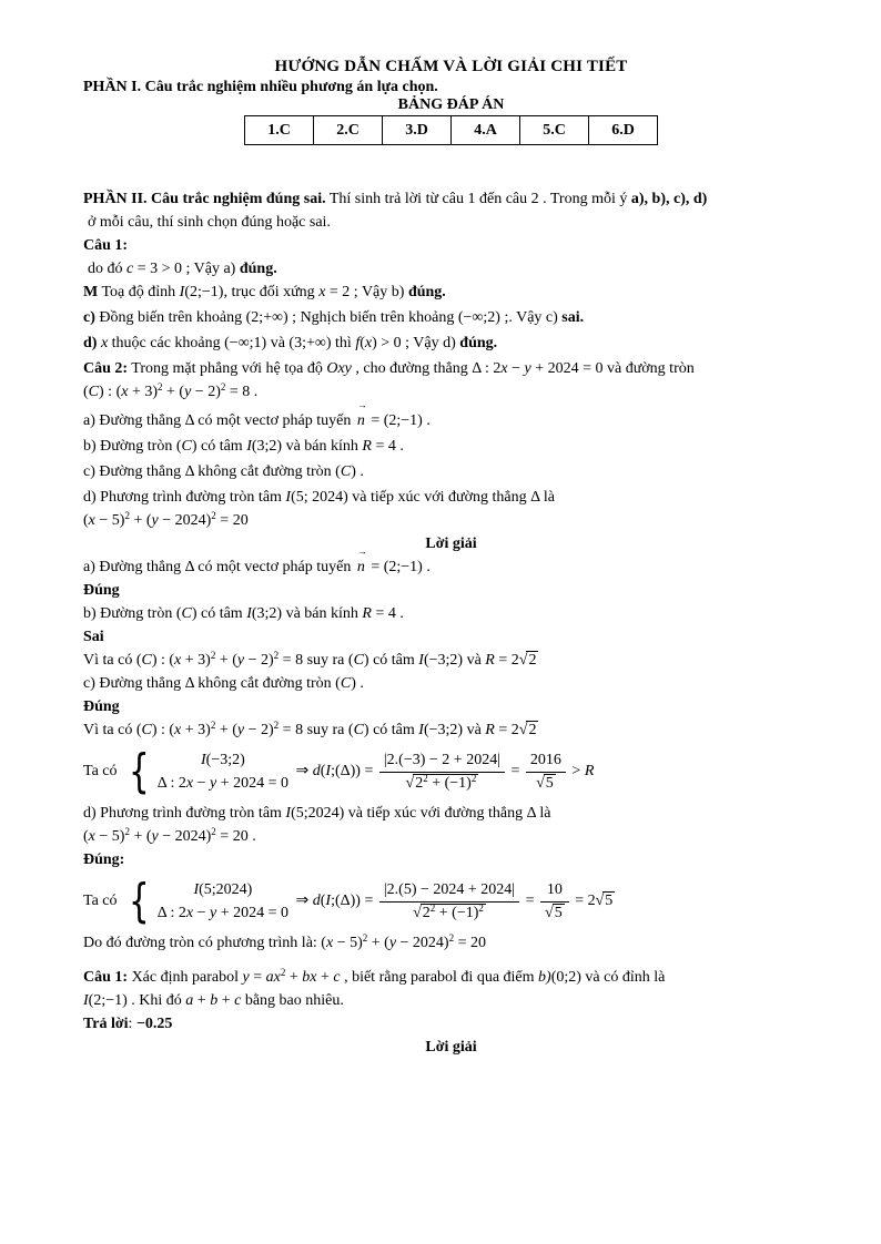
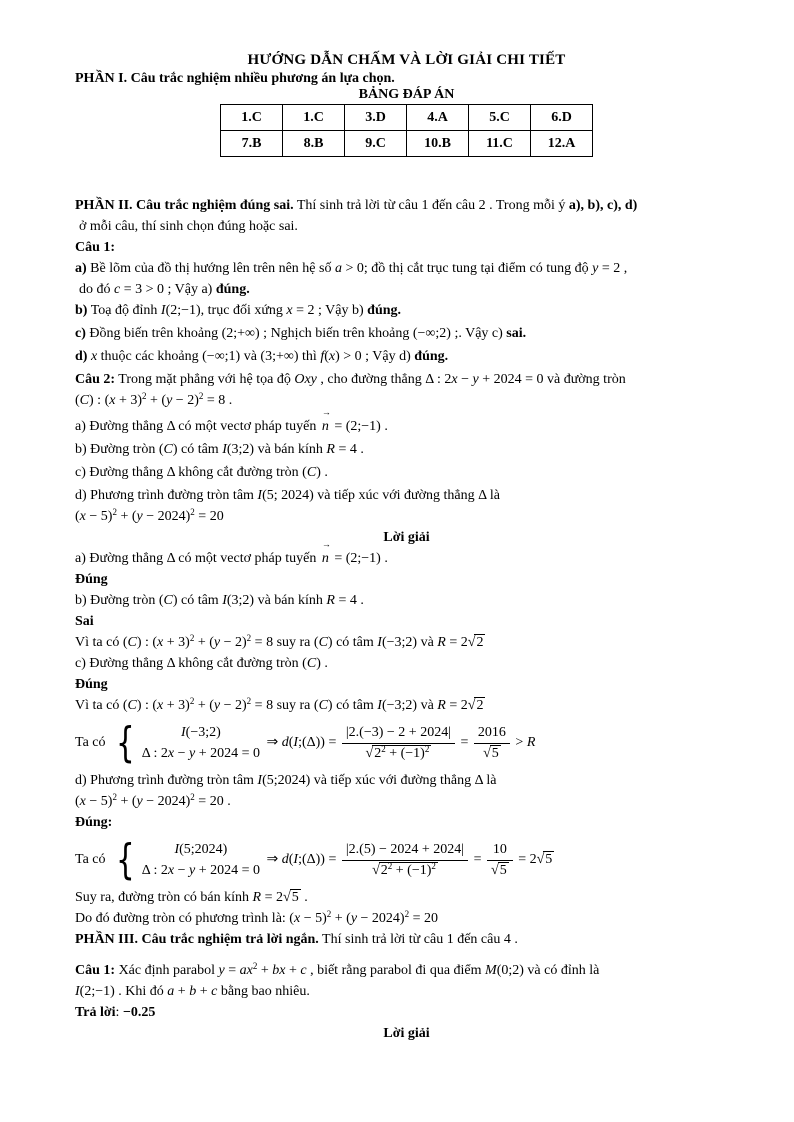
  HƯỚNG DẪN CHẤM VÀ LỜI GIẢI CHI TIẾT
  PHẦN I. Câu trắc nghiệm nhiều phương án lựa chọn.
  BẢNG ĐÁP ÁN
- 1.C	2.C	3.D	4.A	5.C	6.D
+ 1.C	1.C	3.D	4.A	5.C	6.D
+ 7.B	8.B	9.C	10.B	11.C	12.A
  PHẦN II. Câu trắc nghiệm đúng sai. Thí sinh trả lời từ câu 1 đến câu 2 . Trong mỗi ý a), b), c), d)
  ở mỗi câu, thí sinh chọn đúng hoặc sai.
  Câu 1:
+ a) Bề lõm của đồ thị hướng lên trên nên hệ số a > 0; đồ thị cắt trục tung tại điểm có tung độ y = 2 ,
  do đó c = 3 > 0 ; Vậy a) đúng.
- M Toạ độ đỉnh I(2;−1), trục đối xứng x = 2 ; Vậy b) đúng.
+ b) Toạ độ đỉnh I(2;−1), trục đối xứng x = 2 ; Vậy b) đúng.
  c) Đồng biến trên khoảng (2;+∞) ; Nghịch biến trên khoảng (−∞;2) ;. Vậy c) sai.
  d) x thuộc các khoảng (−∞;1) và (3;+∞) thì f(x) > 0 ; Vậy d) đúng.
  Câu 2: Trong mặt phẳng với hệ tọa độ Oxy , cho đường thẳng Δ : 2x − y + 2024 = 0 và đường tròn
  (C) : (x + 3)2 + (y − 2)2 = 8 .
  a) Đường thẳng Δ có một vectơ pháp tuyến
  →
  n = (2;−1) .
  b) Đường tròn (C) có tâm I(3;2) và bán kính R = 4 .
  c) Đường thẳng Δ không cắt đường tròn (C) .
  d) Phương trình đường tròn tâm I(5; 2024) và tiếp xúc với đường thẳng Δ là
  (x − 5)2 + (y − 2024)2 = 20
  Lời giải
  a) Đường thẳng Δ có một vectơ pháp tuyến
  →
  n = (2;−1) .
  Đúng
  b) Đường tròn (C) có tâm I(3;2) và bán kính R = 4 .
  Sai
  Vì ta có (C) : (x + 3)2 + (y − 2)2 = 8 suy ra (C) có tâm I(−3;2) và R = 2√2
  c) Đường thẳng Δ không cắt đường tròn (C) .
  Đúng
  Vì ta có (C) : (x + 3)2 + (y − 2)2 = 8 suy ra (C) có tâm I(−3;2) và R = 2√2
  Ta có
  {
  I(−3;2)
  Δ : 2x − y + 2024 = 0
  ⇒ d(I;(Δ)) =
  |2.(−3) − 2 + 2024|
  √22 + (−1)2
  =
  2016
  √5
  > R
  d) Phương trình đường tròn tâm I(5;2024) và tiếp xúc với đường thẳng Δ là
  (x − 5)2 + (y − 2024)2 = 20 .
  Đúng:
  Ta có
  {
  I(5;2024)
  Δ : 2x − y + 2024 = 0
  ⇒ d(I;(Δ)) =
  |2.(5) − 2024 + 2024|
  √22 + (−1)2
  =
  10
  √5
  = 2√5
+ Suy ra, đường tròn có bán kính R = 2√5 .
  Do đó đường tròn có phương trình là: (x − 5)2 + (y − 2024)2 = 20
+ PHẦN III. Câu trắc nghiệm trả lời ngắn. Thí sinh trả lời từ câu 1 đến câu 4 .
- Câu 1: Xác định parabol y = ax2 + bx + c , biết rằng parabol đi qua điểm b)(0;2) và có đỉnh là
+ Câu 1: Xác định parabol y = ax2 + bx + c , biết rằng parabol đi qua điểm M(0;2) và có đỉnh là
  I(2;−1) . Khi đó a + b + c bằng bao nhiêu.
  Trả lời: −0.25
  Lời giải
